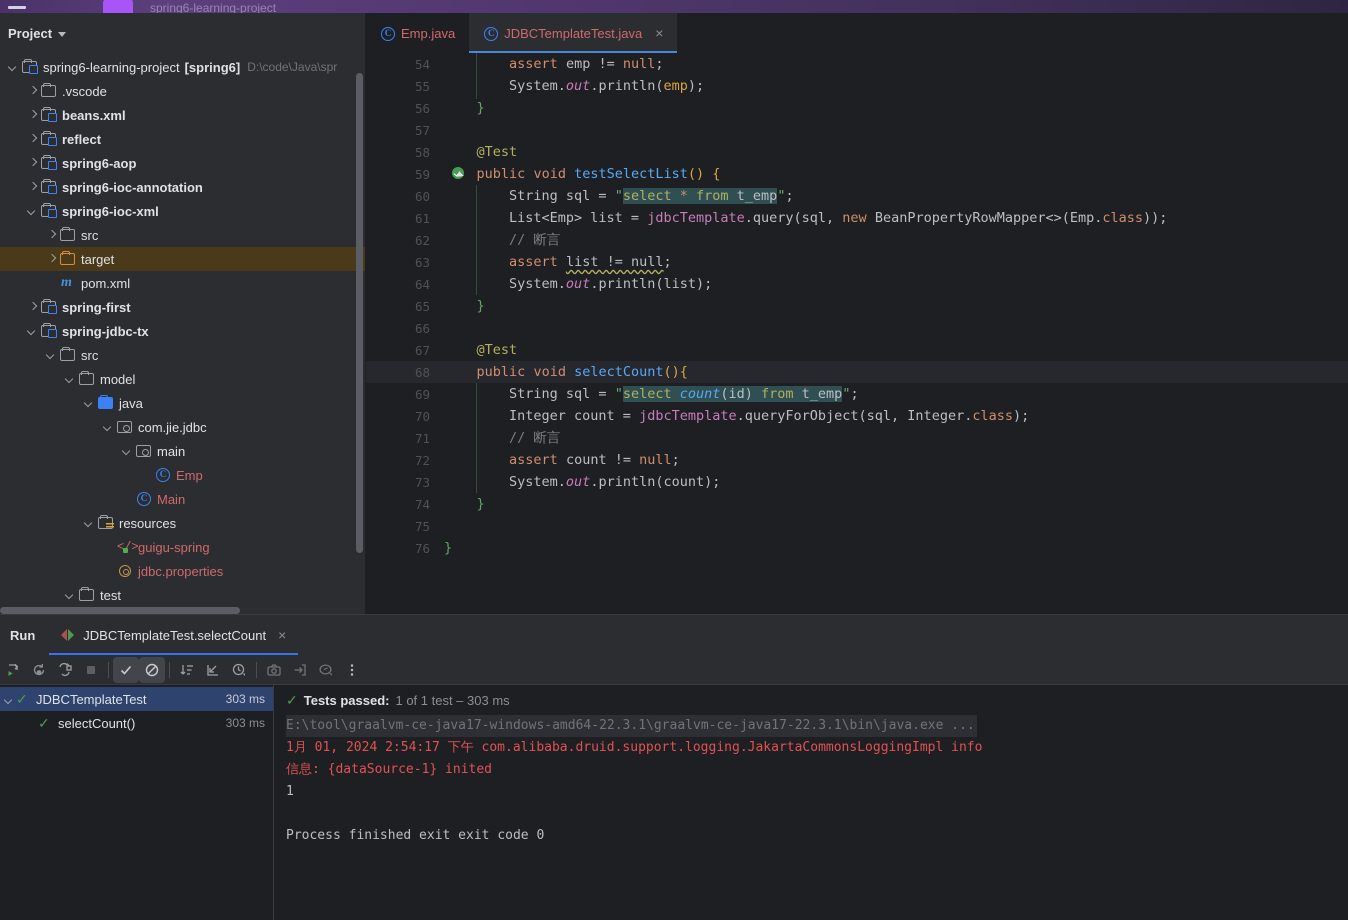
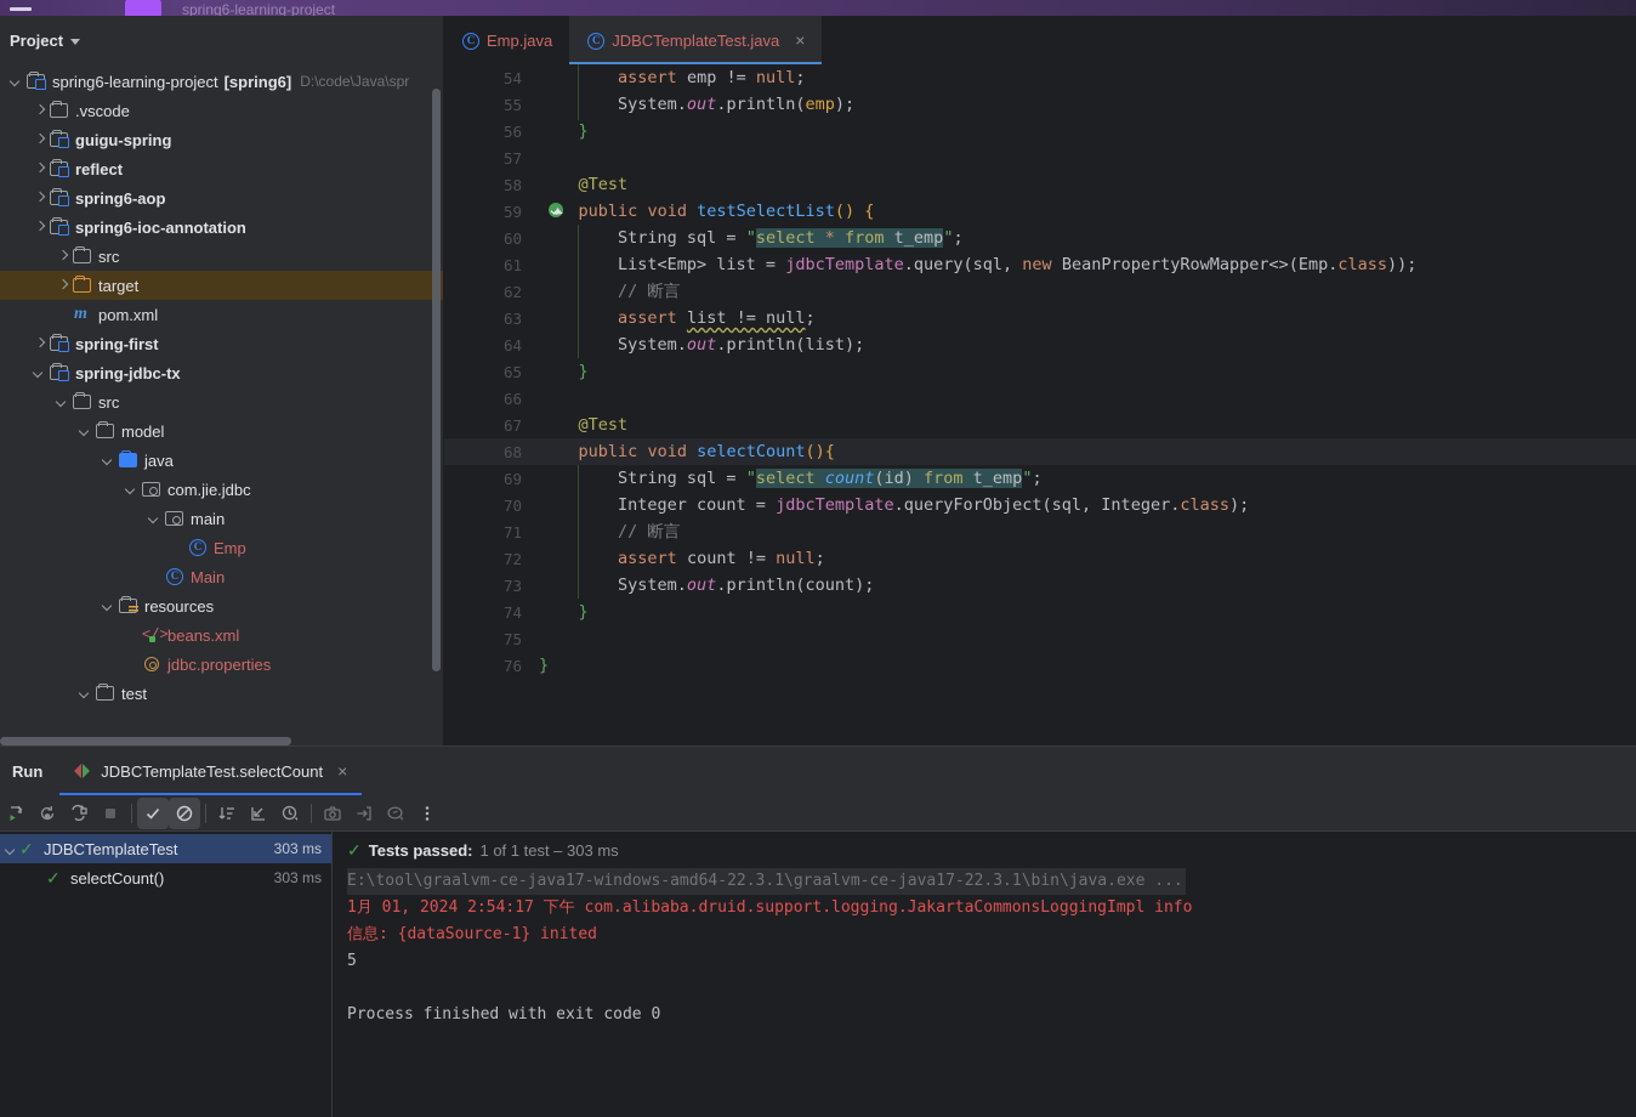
  spring6-learning-project
  Project
  spring6-learning-project
  [spring6]
  D:\code\Java\spr
  .vscode
- beans.xml
+ guigu-spring
  reflect
  spring6-aop
  spring6-ioc-annotation
- spring6-ioc-xml
  src
  target
  m
  pom.xml
  spring-first
  spring-jdbc-tx
  src
  model
  java
  com.jie.jdbc
  main
  C
  Emp
  C
  Main
  resources
  </>
- guigu-spring
+ beans.xml
  jdbc.properties
  test
  C
  Emp.java
  C
  JDBCTemplateTest.java
  ×
  54
  55
  56
  57
  58
  59
  60
  61
  62
  63
  64
  65
  66
  67
  68
  69
  70
  71
  72
  73
  74
  75
  76
  assert emp != null;
  System.out.println(emp);
  }
  @Test
  public void testSelectList() {
  String sql = "select * from t_emp";
  List<Emp> list = jdbcTemplate.query(sql, new BeanPropertyRowMapper<>(Emp.class));
  // 断言
  assert list != null;
  System.out.println(list);
  }
  @Test
  public void selectCount(){
  String sql = "select count(id) from t_emp";
  Integer count = jdbcTemplate.queryForObject(sql, Integer.class);
  // 断言
  assert count != null;
  System.out.println(count);
  }
  }
  Run
  JDBCTemplateTest.selectCount
  ×
  ✓
  JDBCTemplateTest
  303 ms
  ✓
  selectCount()
  303 ms
  ✓
  Tests passed:
  1 of 1 test – 303 ms
  E:\tool\graalvm-ce-java17-windows-amd64-22.3.1\graalvm-ce-java17-22.3.1\bin\java.exe ...
  1月 01, 2024 2:54:17 下午 com.alibaba.druid.support.logging.JakartaCommonsLoggingImpl info
  信息: {dataSource-1} inited
- 1
+ 5
- Process finished exit exit code 0
+ Process finished with exit code 0
